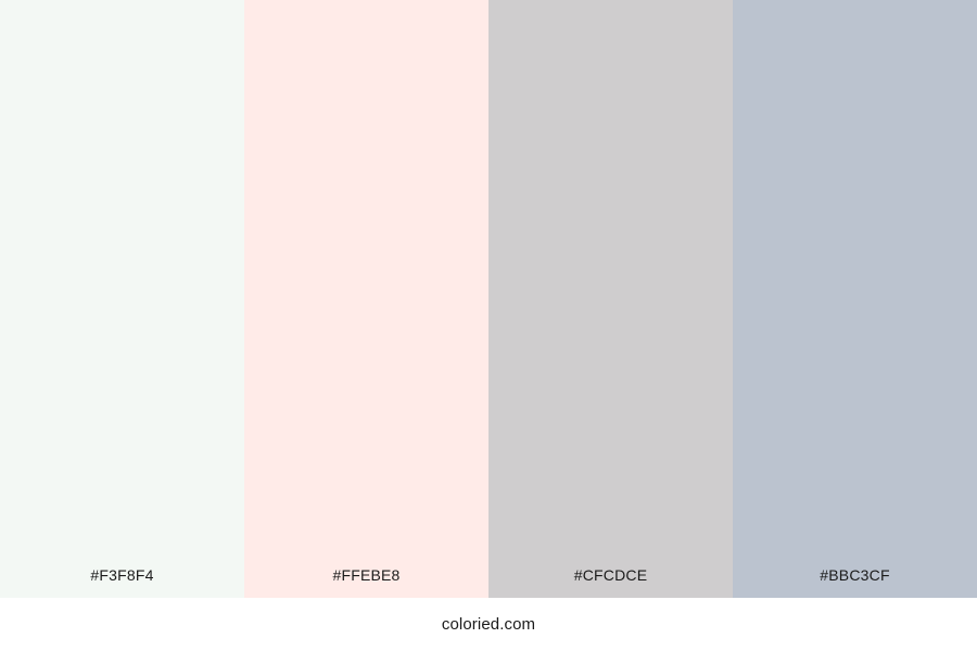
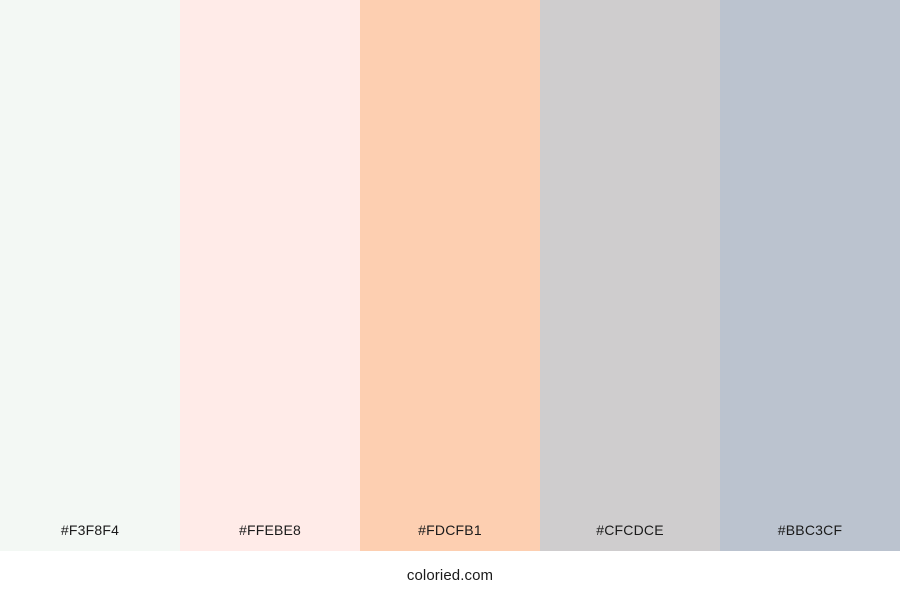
  #F3F8F4
  #FFEBE8
+ #FDCFB1
  #CFCDCE
  #BBC3CF
  coloried.com
